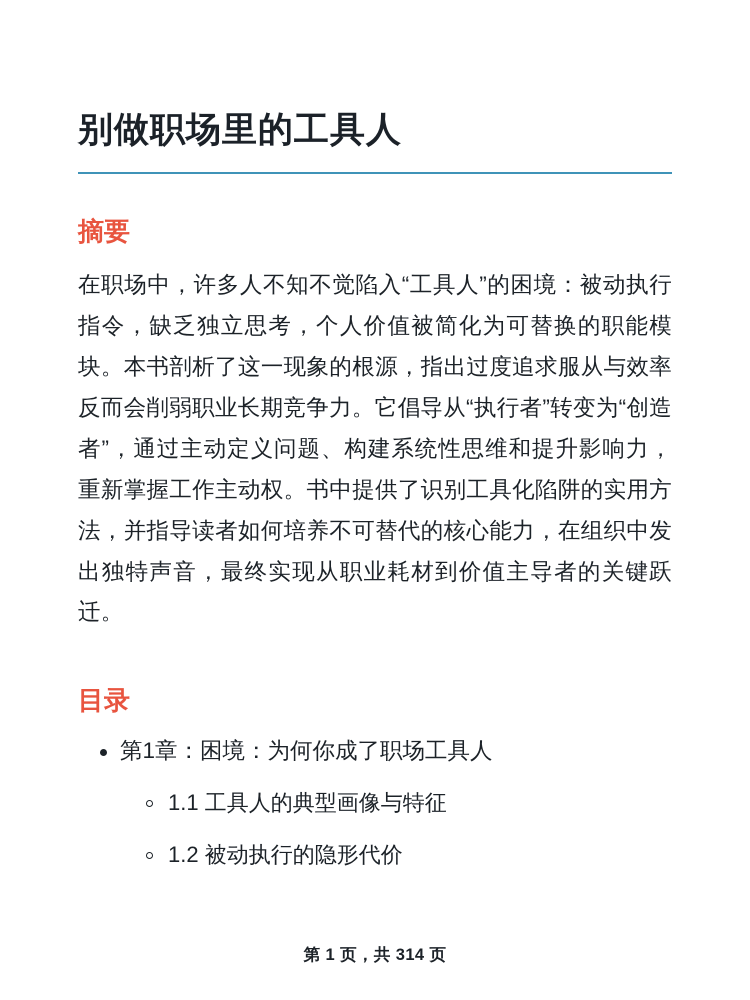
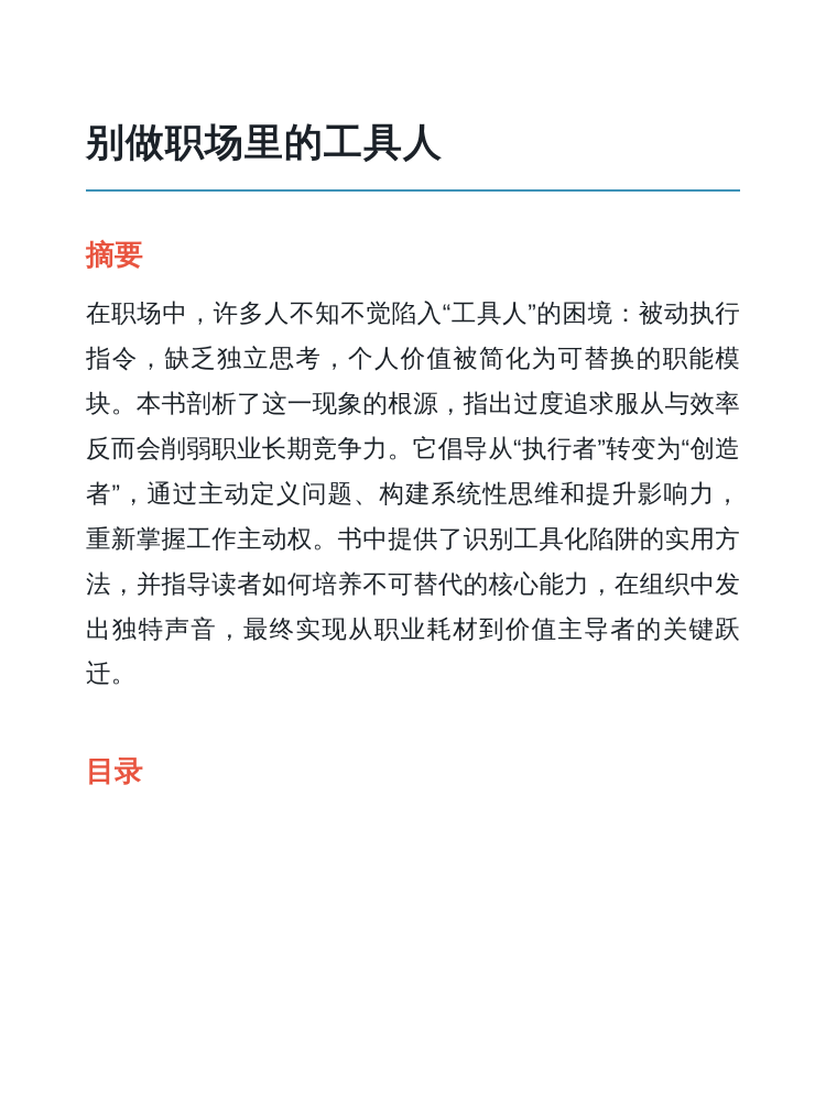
  别做职场里的工具人
  摘要
  在职场中，许多人不知不觉陷入“工具人”的困境：被动执行指令，缺乏独立思考，个人价值被简化为可替换的职能模块。本书剖析了这一现象的根源，指出过度追求服从与效率反而会削弱职业长期竞争力。它倡导从“执行者”转变为“创造者”，通过主动定义问题、构建系统性思维和提升影响力，重新掌握工作主动权。书中提供了识别工具化陷阱的实用方法，并指导读者如何培养不可替代的核心能力，在组织中发出独特声音，最终实现从职业耗材到价值主导者的关键跃迁。
  目录
- 第1章：困境：为何你成了职场工具人
- 1.1 工具人的典型画像与特征
- 1.2 被动执行的隐形代价
- 第 1 页，共 314 页
